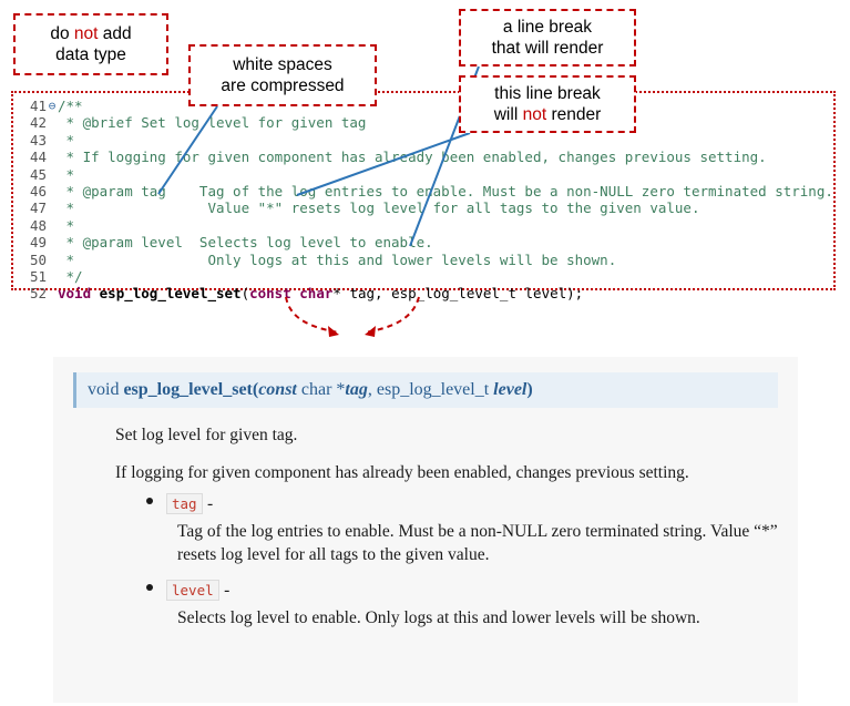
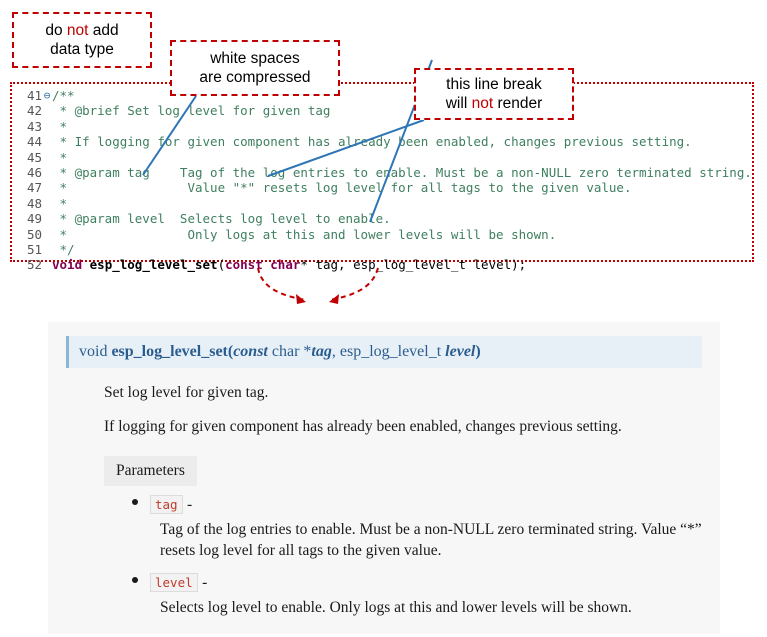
  do not add
  data type
  white spaces
  are compressed
- a line break
- that will render
  this line break
  will not render
  41
  ⊖
  /**
  42
  * @brief Set log level for given tag
  43
  *
  44
  * If logging for given component has alrady been enabled, changes previous setting.
  45
  *
  46
  * @param tag Tag of the log entries to enable. Must be a non-NULL zero terminated string.
  47
  * Value "*" resets log level for all tags to the given value.
  48
  *
  49
  * @param level Selects log level to enabe.
  50
  * Only logs at this and lower levels will be shown.
  51
  */
  52
  void esp_log_level_set(const char* tag, esp_log_level_t level);
  void esp_log_level_set(const char *tag, esp_log_level_t level)
  Set log level for given tag.
  If logging for given component has already been enabled, changes previous setting.
+ Parameters
  tag -
  Tag of the log entries to enable. Must be a non-NULL zero terminated string. Value “*” resets log level for all tags to the given value.
  level -
  Selects log level to enable. Only logs at this and lower levels will be shown.
